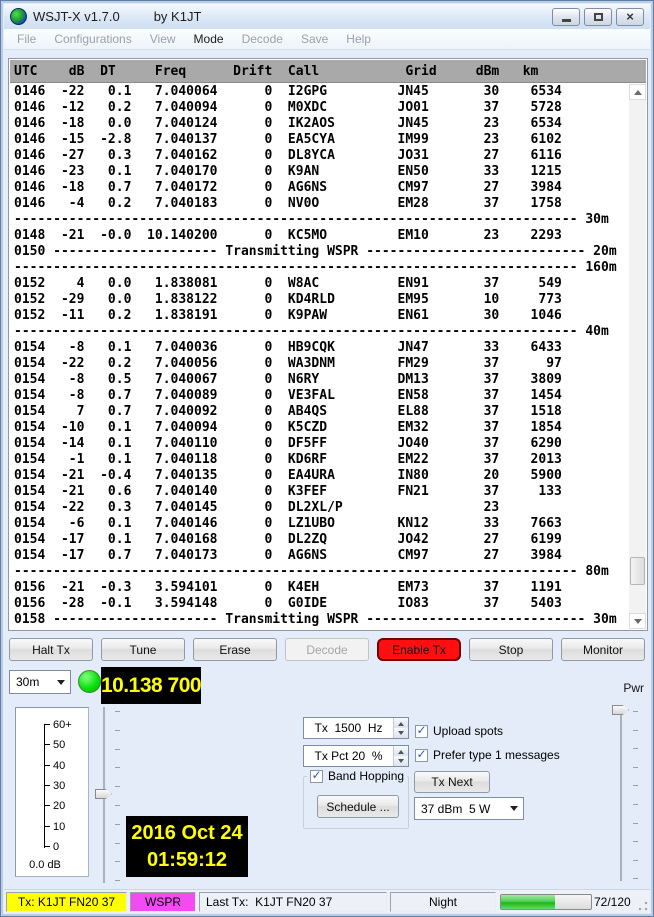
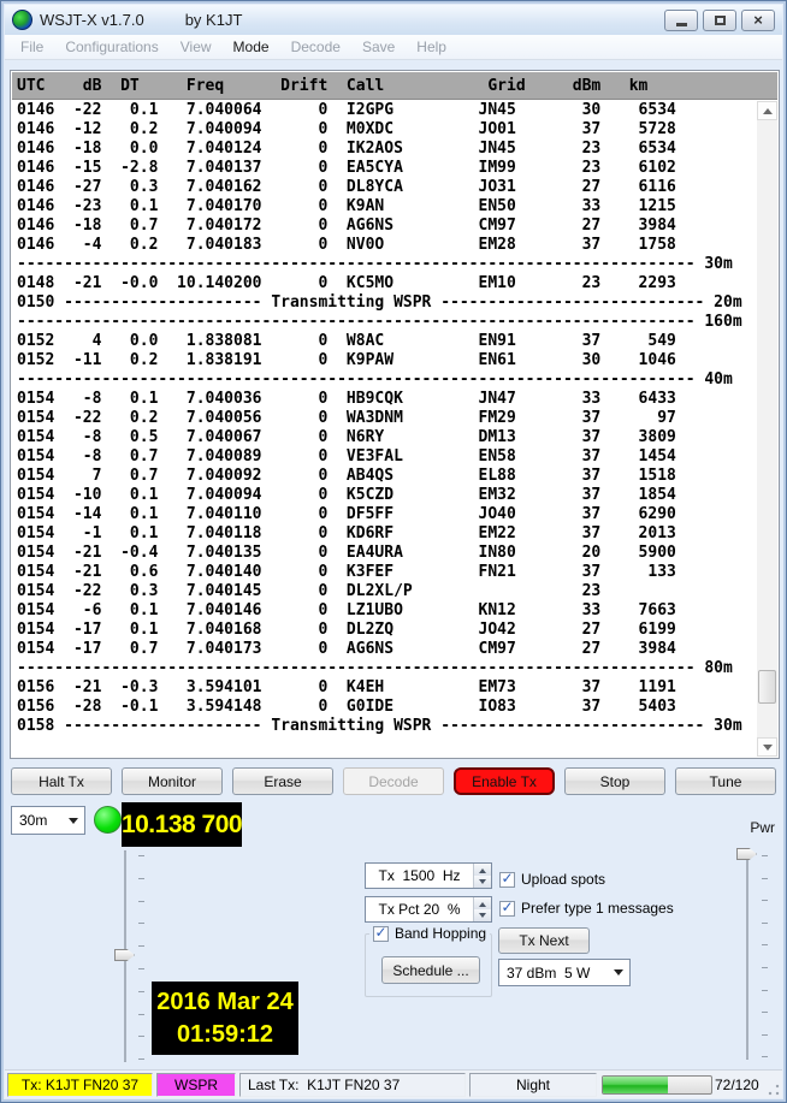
  WSJT-X v1.7.0
  by K1JT
  ×
  File
  Configurations
  View
  Mode
  Decode
  Save
  Help
  UTC dB DT Freq Drift Call Grid dBm km
  0146 -22 0.1 7.040064 0 I2GPG JN45 30 6534
  0146 -12 0.2 7.040094 0 M0XDC JO01 37 5728
  0146 -18 0.0 7.040124 0 IK2AOS JN45 23 6534
  0146 -15 -2.8 7.040137 0 EA5CYA IM99 23 6102
  0146 -27 0.3 7.040162 0 DL8YCA JO31 27 6116
  0146 -23 0.1 7.040170 0 K9AN EN50 33 1215
  0146 -18 0.7 7.040172 0 AG6NS CM97 27 3984
  0146 -4 0.2 7.040183 0 NV0O EM28 37 1758
  ------------------------------------------------------------------------ 30m
  0148 -21 -0.0 10.140200 0 KC5MO EM10 23 2293
  0150 --------------------- Transmitting WSPR ---------------------------- 20m
  ------------------------------------------------------------------------ 160m
  0152 4 0.0 1.838081 0 W8AC EN91 37 549
- 0152 -29 0.0 1.838122 0 KD4RLD EM95 10 773
  0152 -11 0.2 1.838191 0 K9PAW EN61 30 1046
  ------------------------------------------------------------------------ 40m
  0154 -8 0.1 7.040036 0 HB9CQK JN47 33 6433
  0154 -22 0.2 7.040056 0 WA3DNM FM29 37 97
  0154 -8 0.5 7.040067 0 N6RY DM13 37 3809
  0154 -8 0.7 7.040089 0 VE3FAL EN58 37 1454
  0154 7 0.7 7.040092 0 AB4QS EL88 37 1518
  0154 -10 0.1 7.040094 0 K5CZD EM32 37 1854
  0154 -14 0.1 7.040110 0 DF5FF JO40 37 6290
  0154 -1 0.1 7.040118 0 KD6RF EM22 37 2013
  0154 -21 -0.4 7.040135 0 EA4URA IN80 20 5900
  0154 -21 0.6 7.040140 0 K3FEF FN21 37 133
  0154 -22 0.3 7.040145 0 DL2XL/P 23
  0154 -6 0.1 7.040146 0 LZ1UBO KN12 33 7663
  0154 -17 0.1 7.040168 0 DL2ZQ JO42 27 6199
  0154 -17 0.7 7.040173 0 AG6NS CM97 27 3984
  ------------------------------------------------------------------------ 80m
  0156 -21 -0.3 3.594101 0 K4EH EM73 37 1191
  0156 -28 -0.1 3.594148 0 G0IDE IO83 37 5403
  0158 --------------------- Transmitting WSPR ---------------------------- 30m
  Halt Tx
- Tune
+ Monitor
  Erase
  Decode
  Enable Tx
  Stop
- Monitor
+ Tune
  30m
  10.138 700
  Pwr
- 0.0 dB
- 60+
- 50
- 40
- 30
- 20
- 10
- 0
  Tx 1500 Hz
  Tx Pct 20 %
  ✓
  Band Hopping
  Schedule ...
  ✓
  Upload spots
  ✓
  Prefer type 1 messages
  Tx Next
  37 dBm 5 W
- 2016 Oct 24
+ 2016 Mar 24
  01:59:12
  Tx: K1JT FN20 37
  WSPR
  Last Tx: K1JT FN20 37
  Night
  72/120
